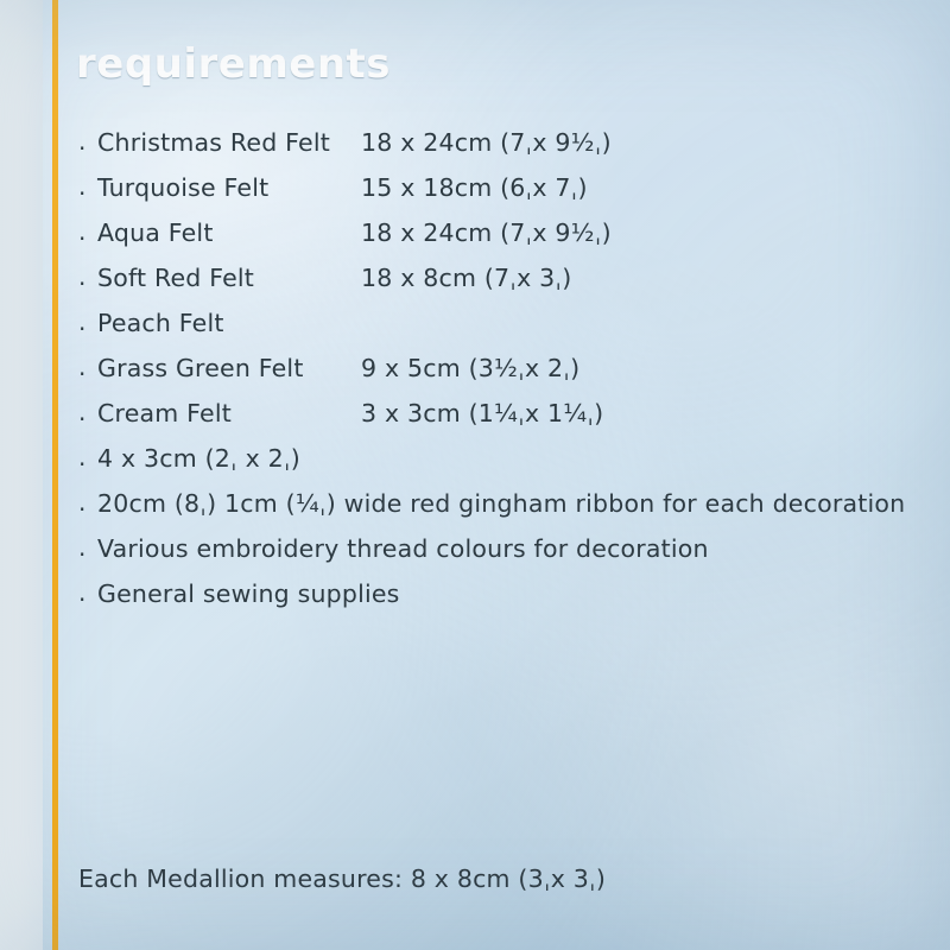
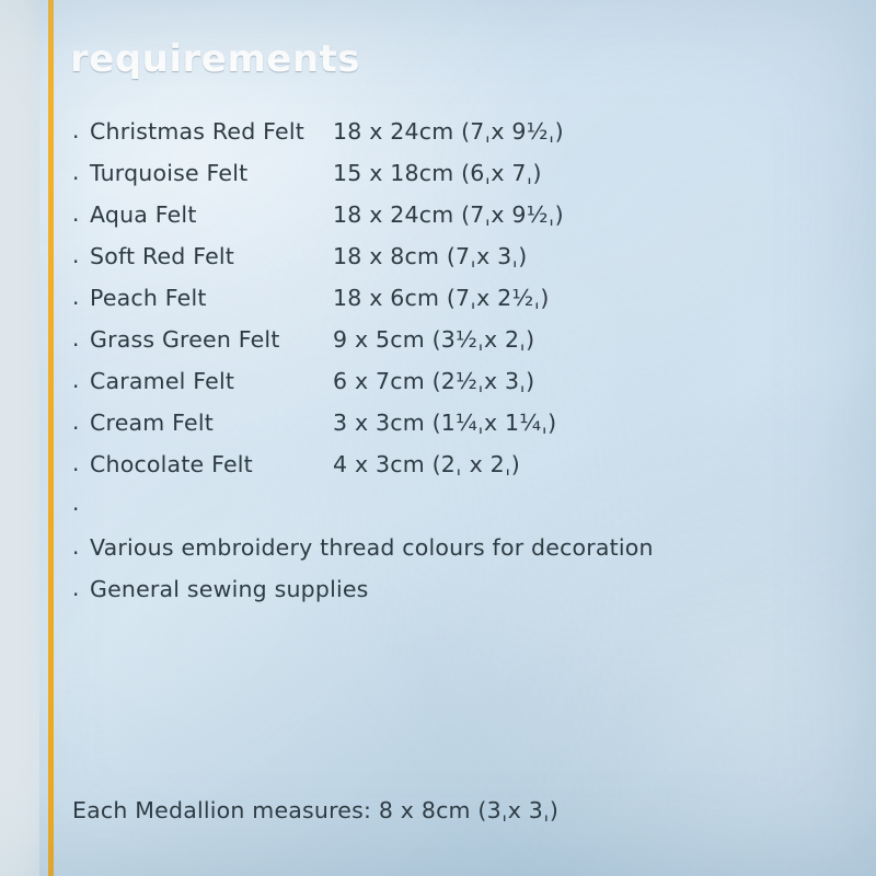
  requirements
  Christmas Red Felt
  18 x 24cm (7ˌx 9½ˌ)
  Turquoise Felt
  15 x 18cm (6ˌx 7ˌ)
  Aqua Felt
  18 x 24cm (7ˌx 9½ˌ)
  Soft Red Felt
  18 x 8cm (7ˌx 3ˌ)
  Peach Felt
+ 18 x 6cm (7ˌx 2½ˌ)
  Grass Green Felt
  9 x 5cm (3½ˌx 2ˌ)
+ Caramel Felt
+ 6 x 7cm (2½ˌx 3ˌ)
  Cream Felt
  3 x 3cm (1¼ˌx 1¼ˌ)
+ Chocolate Felt
  4 x 3cm (2ˌ x 2ˌ)
- 20cm (8ˌ) 1cm (¼ˌ) wide red gingham ribbon for each decoration
  Various embroidery thread colours for decoration
  General sewing supplies
  Each Medallion measures: 8 x 8cm (3ˌx 3ˌ)
